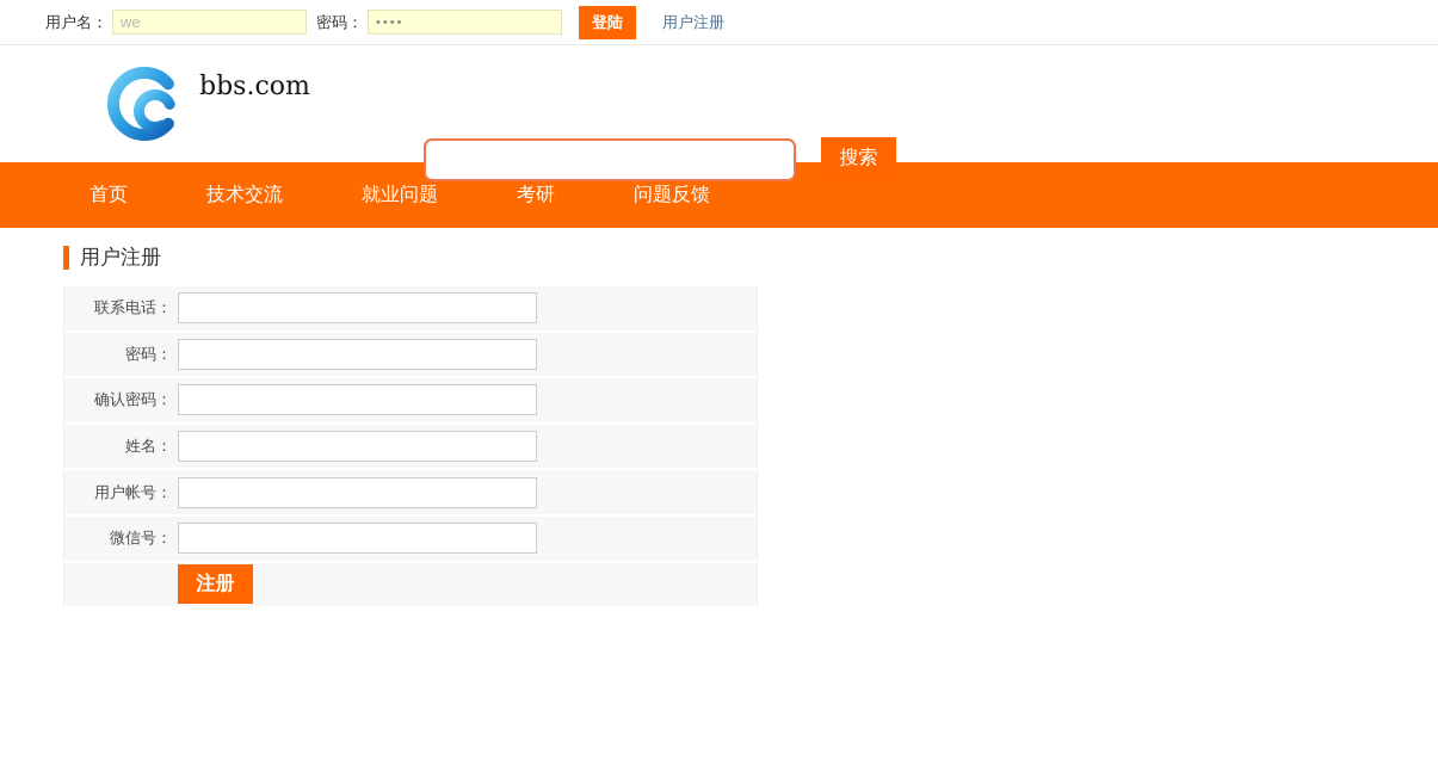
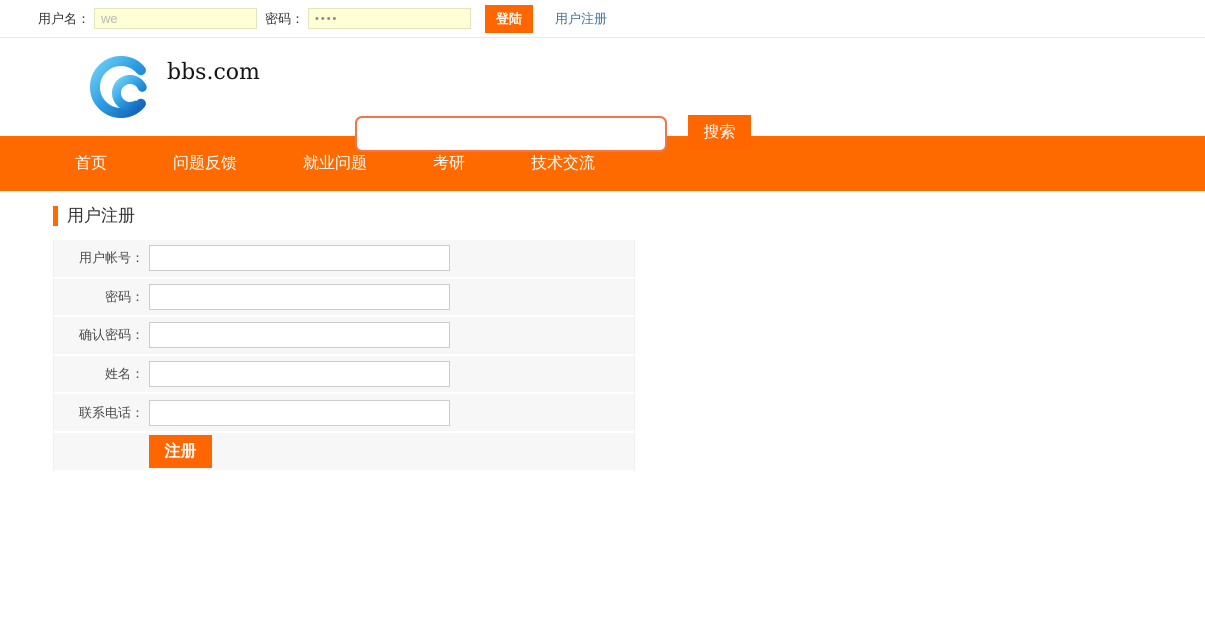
  用户名：
  we
  密码：
  ••••
  登陆
  用户注册
  bbs.com
  搜索
  首页
- 技术交流
+ 问题反馈
  就业问题
  考研
- 问题反馈
+ 技术交流
  用户注册
- 联系电话：
+ 用户帐号：
  密码：
  确认密码：
  姓名：
- 用户帐号：
+ 联系电话：
- 微信号：
  注册
